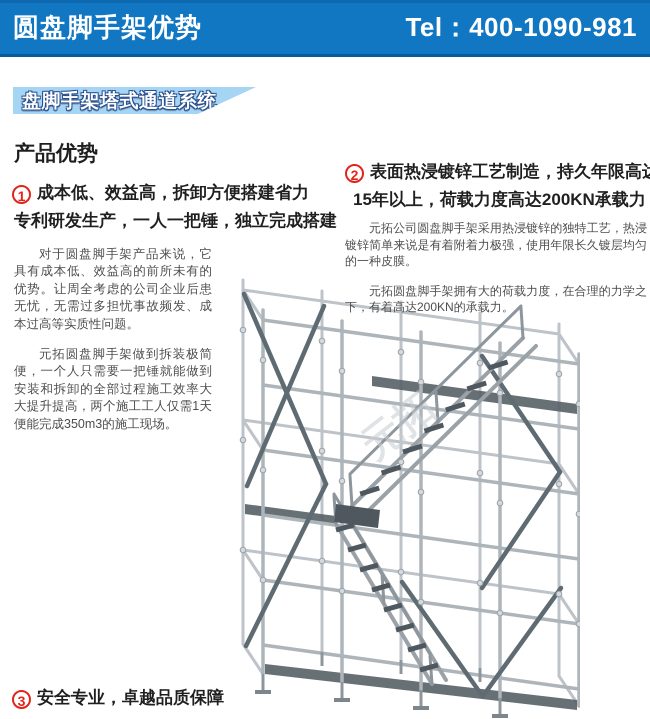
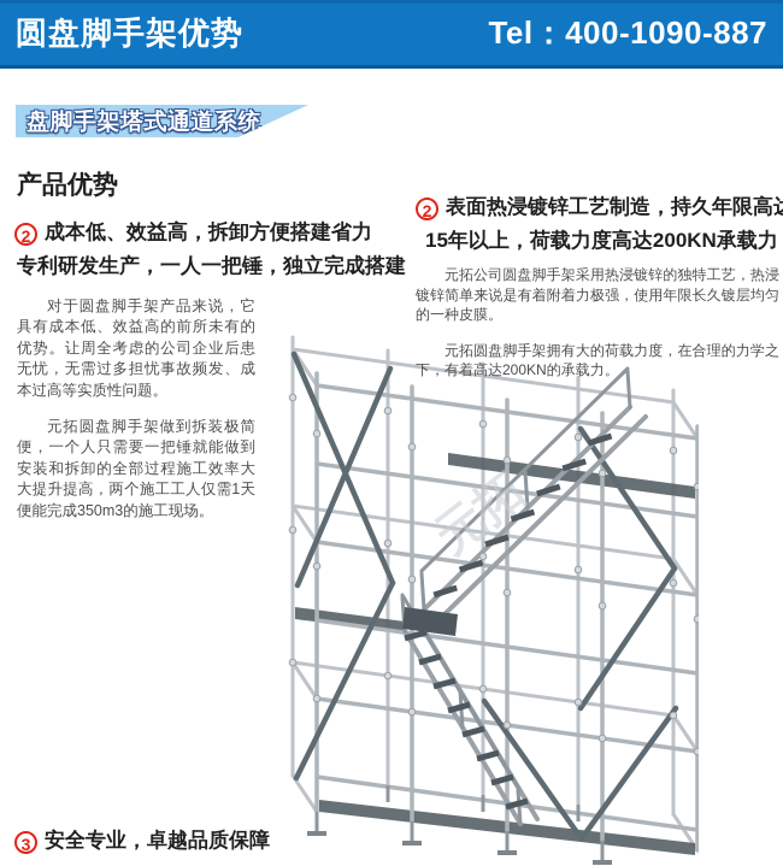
  圆盘脚手架优势
- Tel：400-1090-981
+ Tel：400-1090-887
  盘脚手架塔式通道系统
  产品优势
- 1 成本低、效益高，拆卸方便搭建省力
+ 2 成本低、效益高，拆卸方便搭建省力
  专利研发生产，一人一把锤，独立完成搭建
  对于圆盘脚手架产品来说，它具有成本低、效益高的前所未有的优势。让周全考虑的公司企业后患无忧，无需过多担忧事故频发、成本过高等实质性问题。
  元拓圆盘脚手架做到拆装极简便，一个人只需要一把锤就能做到安装和拆卸的全部过程施工效率大大提升提高，两个施工工人仅需1天便能完成350m3的施工现场。
  2 表面热浸镀锌工艺制造，持久年限高
  15年以上，荷载力度高达200KN承载力
  元拓公司圆盘脚手架采用热浸镀锌的独特工艺，热浸镀锌简单来说是有着附着力极强，使用年限长久镀层均匀的一种皮膜。
  元拓圆盘脚手架拥有大的荷载力度，在合理的力学之下，有着高达200KN的承载力。
  3 安全专业，卓越品质保障
